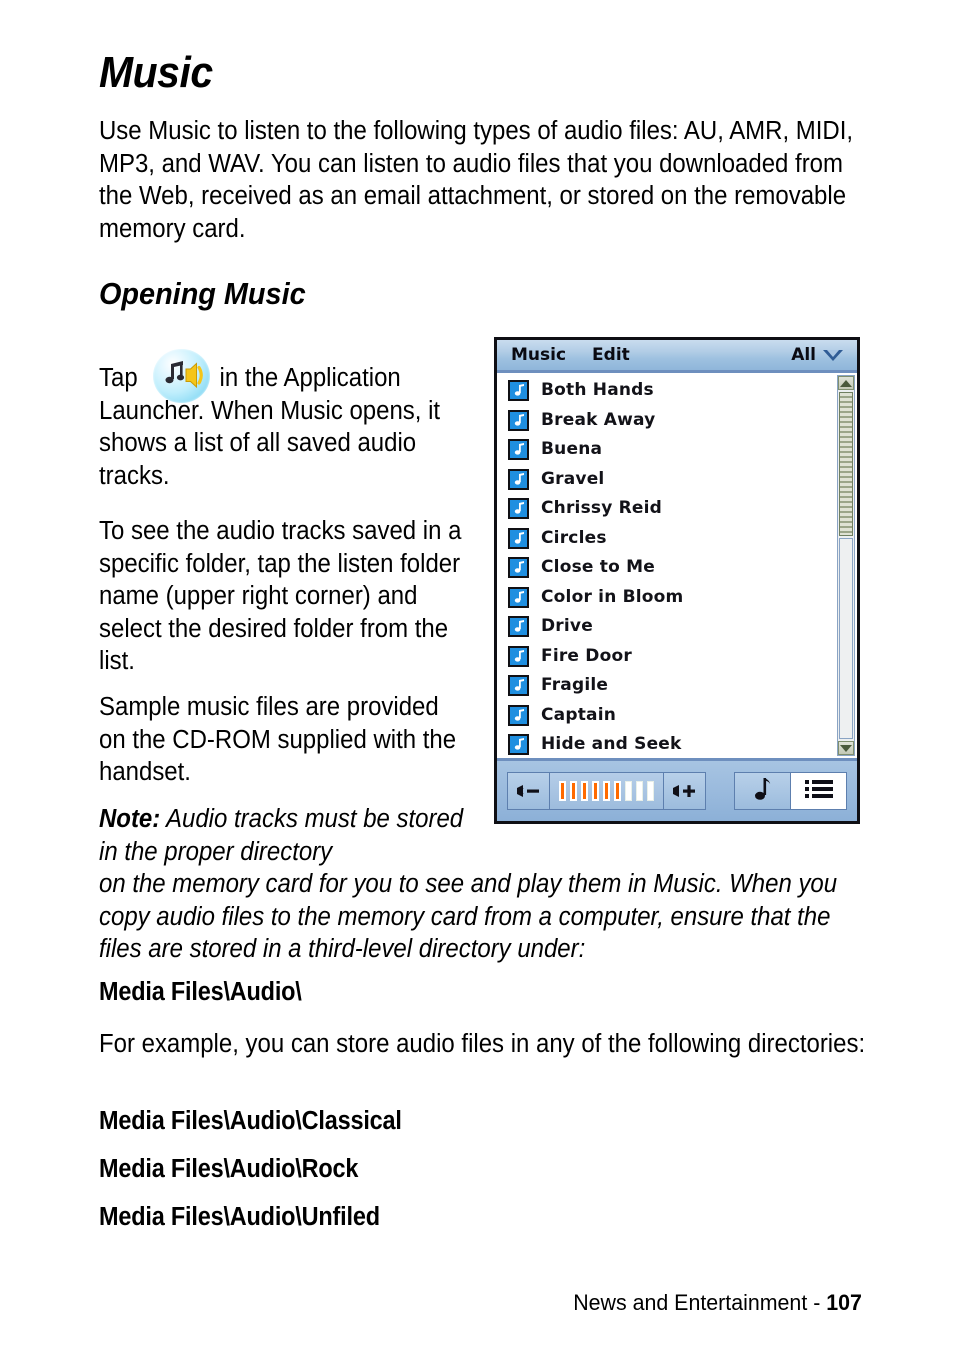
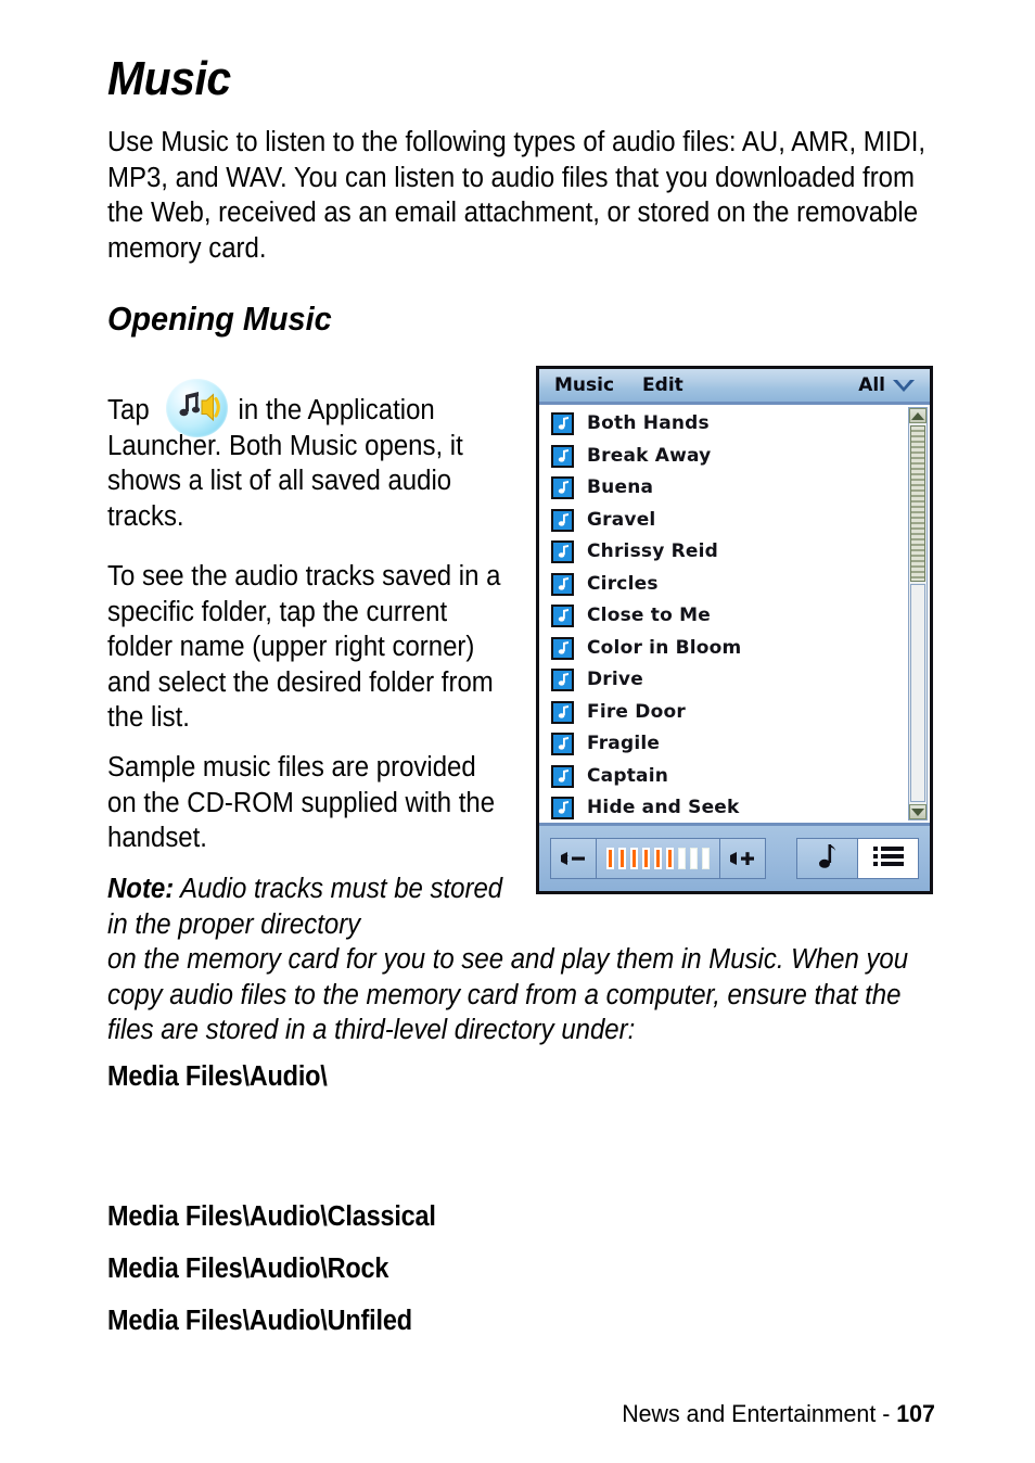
  Music
  Use Music to listen to the following types of audio files: AU, AMR, MIDI, MP3, and WAV. You can listen to audio files that you downloaded from the Web, received as an email attachment, or stored on the removable memory card.
  Opening Music
- Tap in the Application Launcher. When Music opens, it shows a list of all saved audio tracks.
+ Tap in the Application Launcher. Both Music opens, it shows a list of all saved audio tracks.
- To see the audio tracks saved in a specific folder, tap the listen folder name (upper right corner) and select the desired folder from the list.
+ To see the audio tracks saved in a specific folder, tap the current folder name (upper right corner) and select the desired folder from the list.
  Sample music files are provided on the CD-ROM supplied with the handset.
  Note: Audio tracks must be stored in the proper directory
  on the memory card for you to see and play them in Music. When you copy audio files to the memory card from a computer, ensure that the files are stored in a third-level directory under:
  Media Files\Audio\
- For example, you can store audio files in any of the following directories:
  Media Files\Audio\Classical
  Media Files\Audio\Rock
  Media Files\Audio\Unfiled
  News and Entertainment - 107
  Music
  Edit
  All
  Both Hands
  Break Away
  Buena
  Gravel
  Chrissy Reid
  Circles
  Close to Me
  Color in Bloom
  Drive
  Fire Door
  Fragile
  Captain
  Hide and Seek
